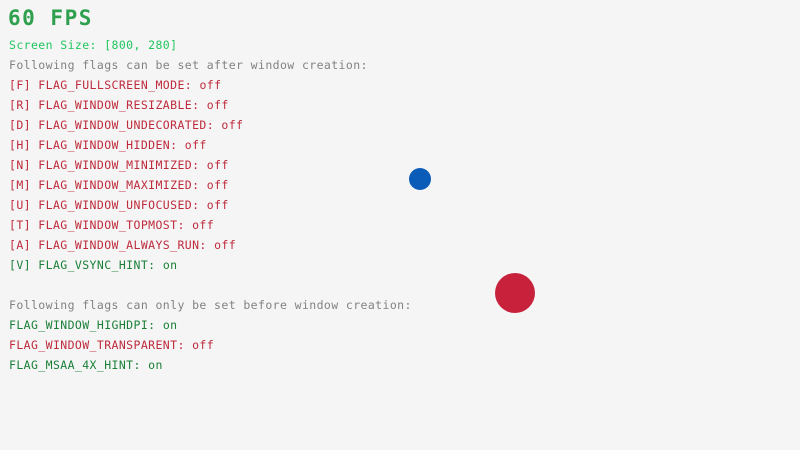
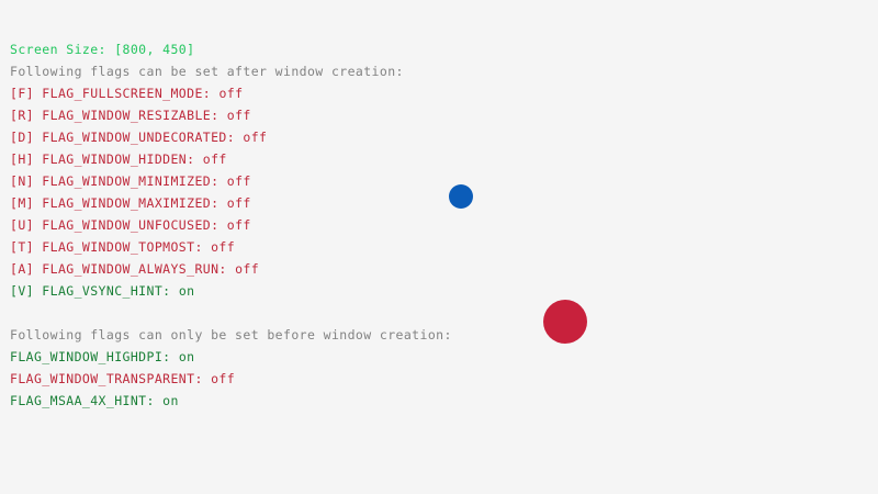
- 60 FPS
- Screen Size: [800, 280]
+ Screen Size: [800, 450]
  Following flags can be set after window creation:
  [F] FLAG_FULLSCREEN_MODE: off
  [R] FLAG_WINDOW_RESIZABLE: off
  [D] FLAG_WINDOW_UNDECORATED: off
  [H] FLAG_WINDOW_HIDDEN: off
  [N] FLAG_WINDOW_MINIMIZED: off
  [M] FLAG_WINDOW_MAXIMIZED: off
  [U] FLAG_WINDOW_UNFOCUSED: off
  [T] FLAG_WINDOW_TOPMOST: off
  [A] FLAG_WINDOW_ALWAYS_RUN: off
  [V] FLAG_VSYNC_HINT: on
  Following flags can only be set before window creation:
  FLAG_WINDOW_HIGHDPI: on
  FLAG_WINDOW_TRANSPARENT: off
  FLAG_MSAA_4X_HINT: on
